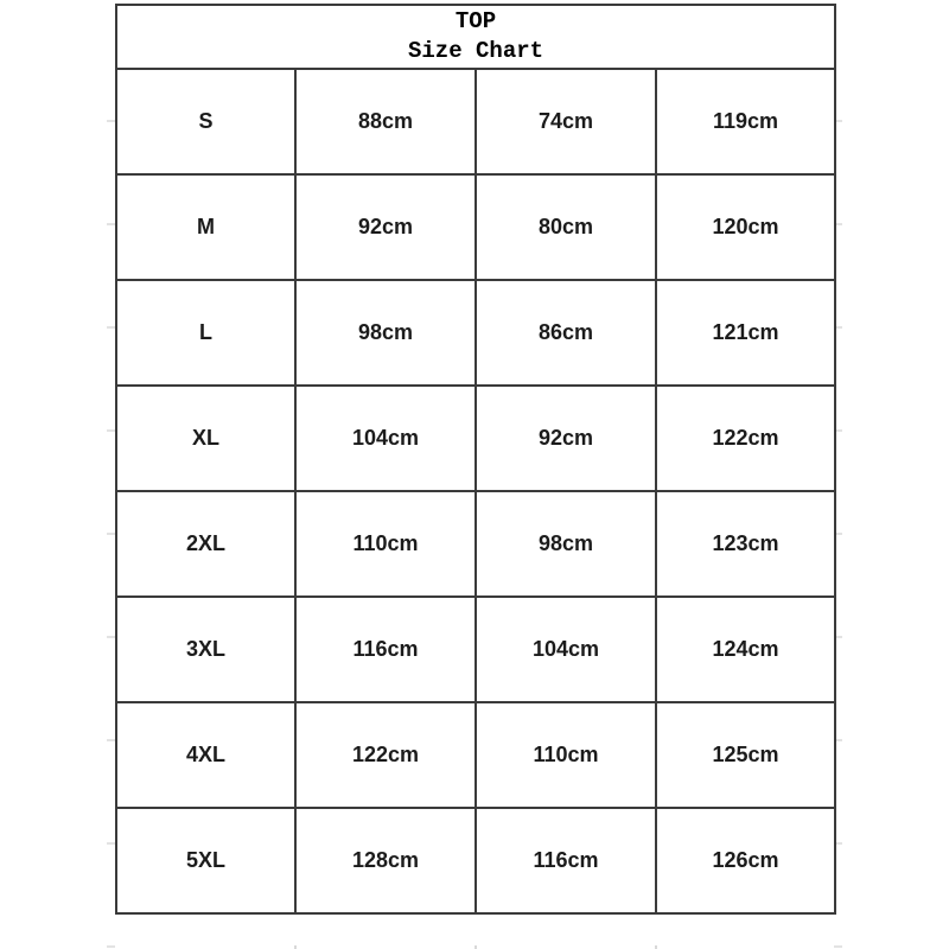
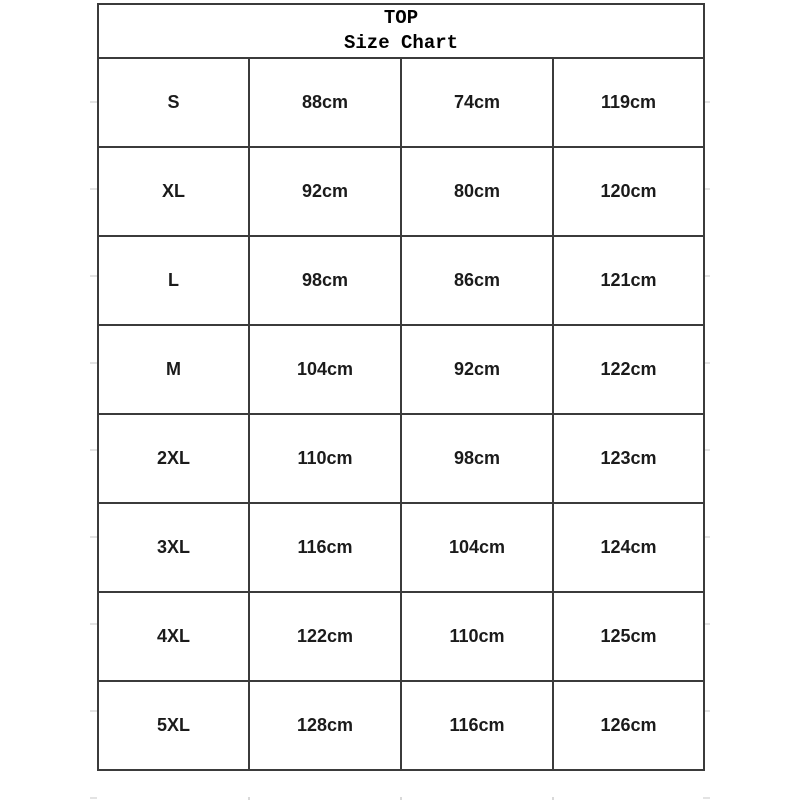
  TOP Size Chart
  S	88cm	74cm	119cm
- M	92cm	80cm	120cm
+ XL	92cm	80cm	120cm
  L	98cm	86cm	121cm
- XL	104cm	92cm	122cm
+ M	104cm	92cm	122cm
  2XL	110cm	98cm	123cm
  3XL	116cm	104cm	124cm
  4XL	122cm	110cm	125cm
  5XL	128cm	116cm	126cm
